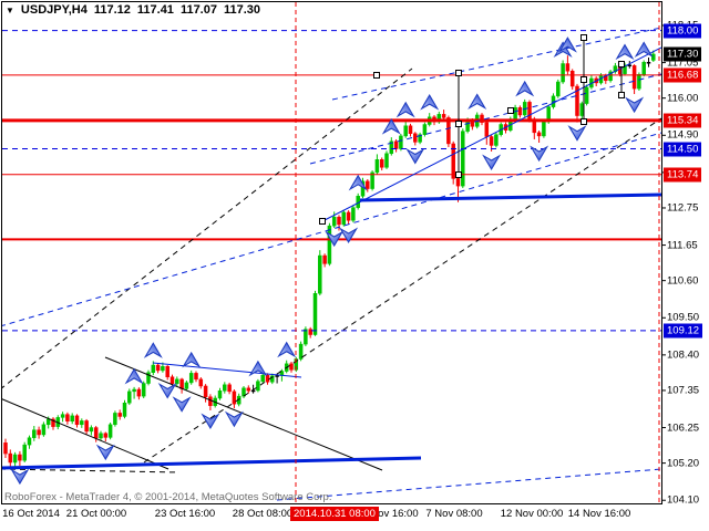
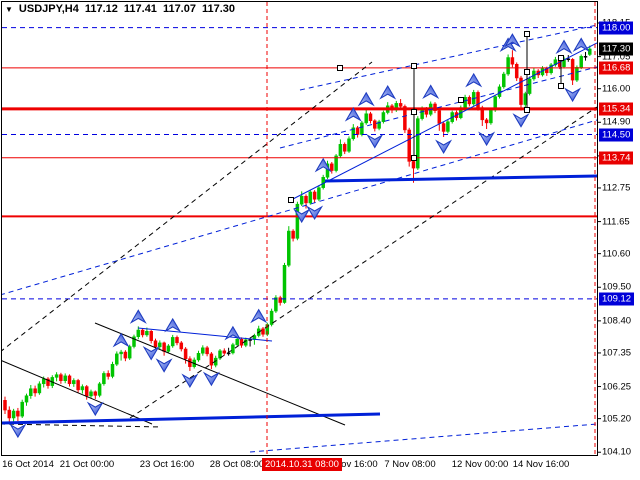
  ▼
  USDJPY,H4
  117.12
  117.41
  117.07
  117.30
- RoboForex - MetaTrader 4, © 2001-2014, MetaQuotes Software Corp.
  117.05
  116.00
  114.90
  112.75
  111.65
  110.60
  109.50
  108.40
  107.35
  106.25
  105.20
  104.10
  118.00
  117.30
  116.68
  115.34
  114.50
  113.74
  109.12
  16 Oct 2014
  21 Oct 00:00
  23 Oct 16:00
  28 Oct 08:0
  ov 16:00
  7 Nov 08:00
  12 Nov 00:00
  14 Nov 16:00
  2014.10.31 08:00
